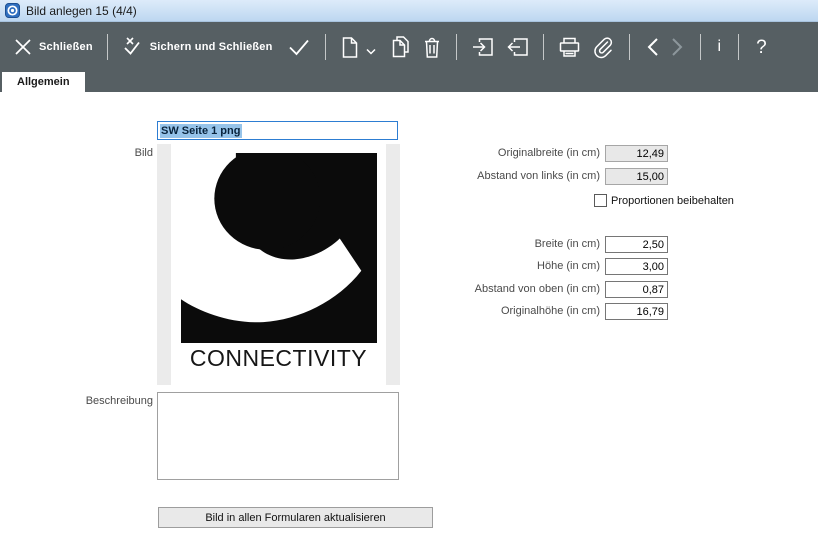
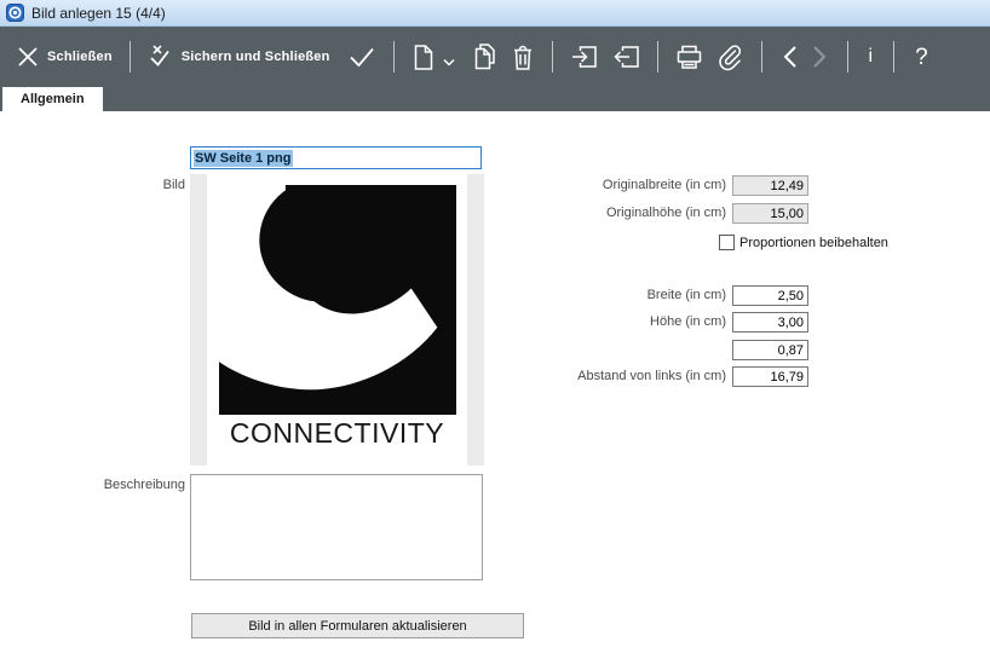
  Bild anlegen 15 (4/4)
  Schließen
  Sichern und Schließen
  i
  ?
  Allgemein
  SW Seite 1 png
  Bild
  CONNECTIVITY
  Beschreibung
  Bild in allen Formularen aktualisieren
  Originalbreite (in cm)
  12,49
- Abstand von links (in cm)
+ Originalhöhe (in cm)
  15,00
  Proportionen beibehalten
  Breite (in cm)
  2,50
  Höhe (in cm)
  3,00
- Abstand von oben (in cm)
  0,87
- Originalhöhe (in cm)
+ Abstand von links (in cm)
  16,79
